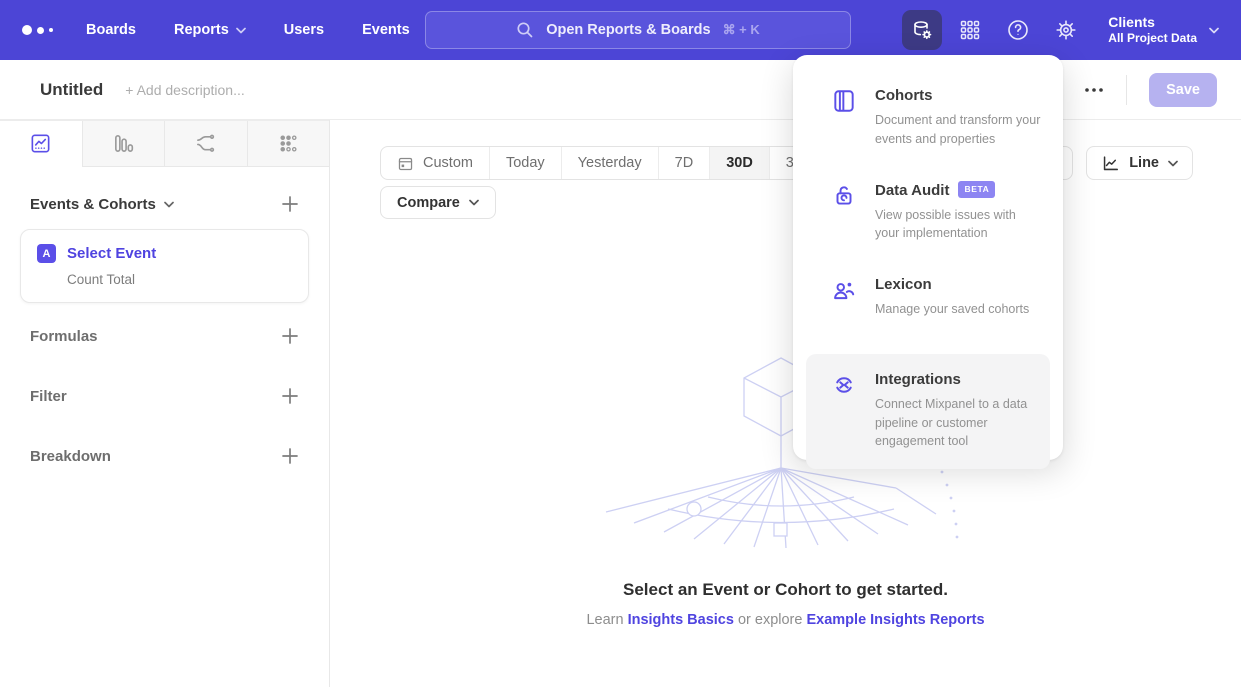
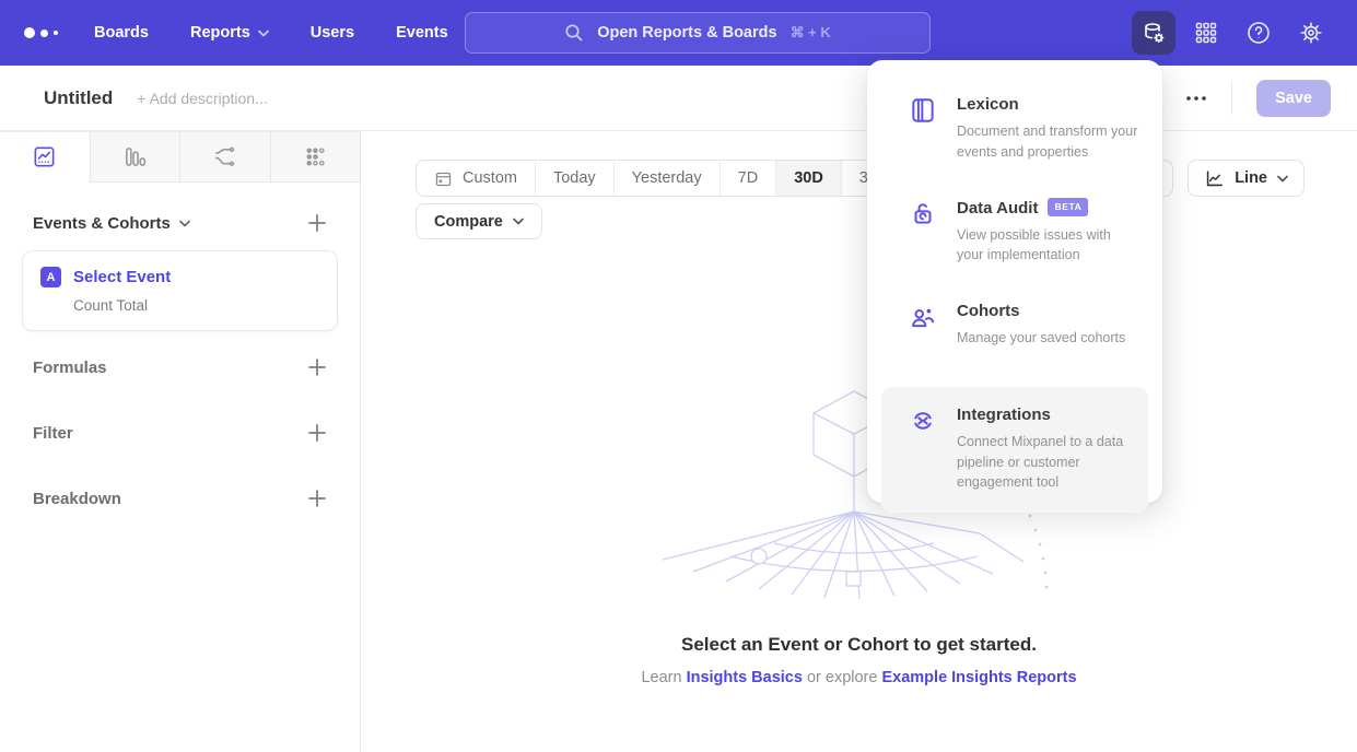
  Boards
  Reports
  Users
  Events
  Open Reports & Boards
  ⌘ + K
- Clients
- All Project Data
  Untitled
  + Add description...
  Save
  Events & Cohorts
  A
  Select Event
  Count Total
  Formulas
  Filter
  Breakdown
  Custom
  Today
  Yesterday
  7D
  30D
  Line
  Compare
  Select an Event or Cohort to get started.
  Learn Insights Basics or explore Example Insights Reports
- Cohorts
+ Lexicon
  Document and transform your events and properties
  Data Audit
  BETA
  View possible issues with your implementation
- Lexicon
+ Cohorts
  Manage your saved cohorts
  Integrations
  Connect Mixpanel to a data pipeline or customer engagement tool
